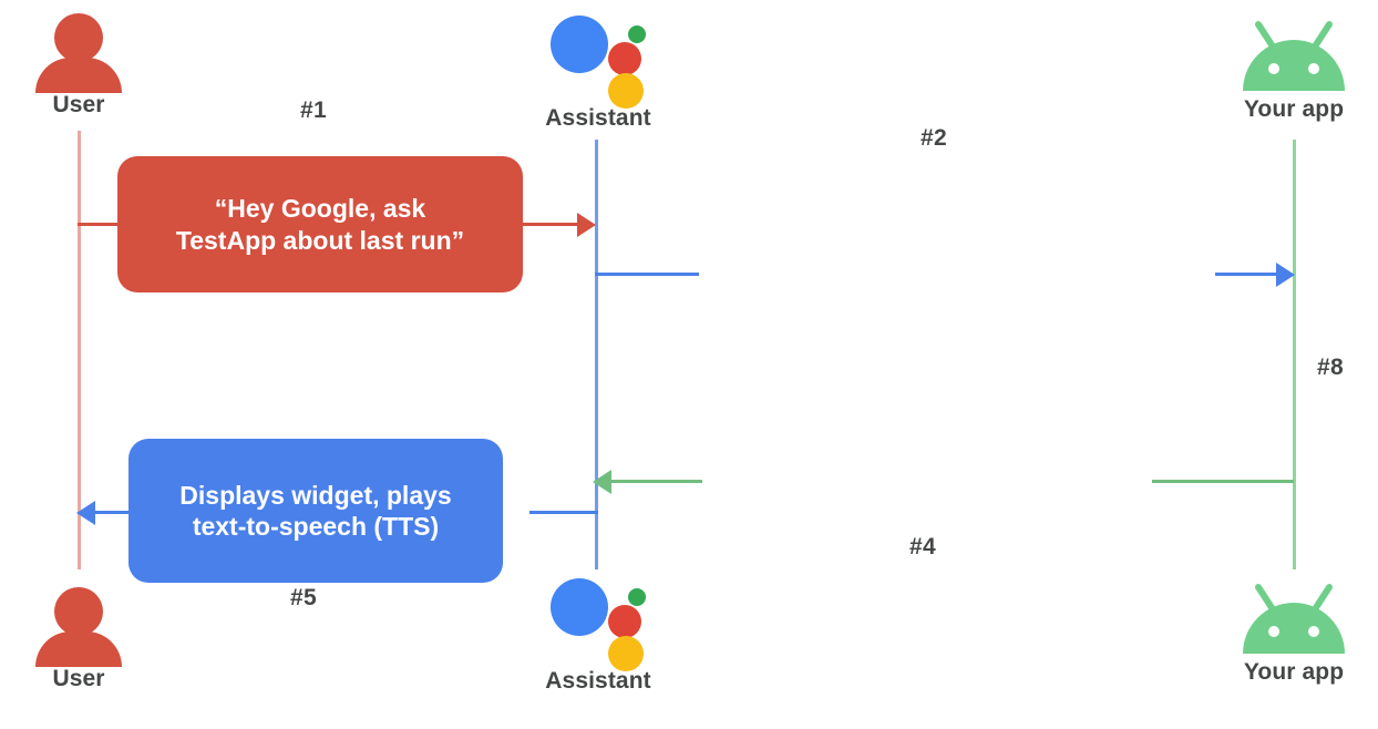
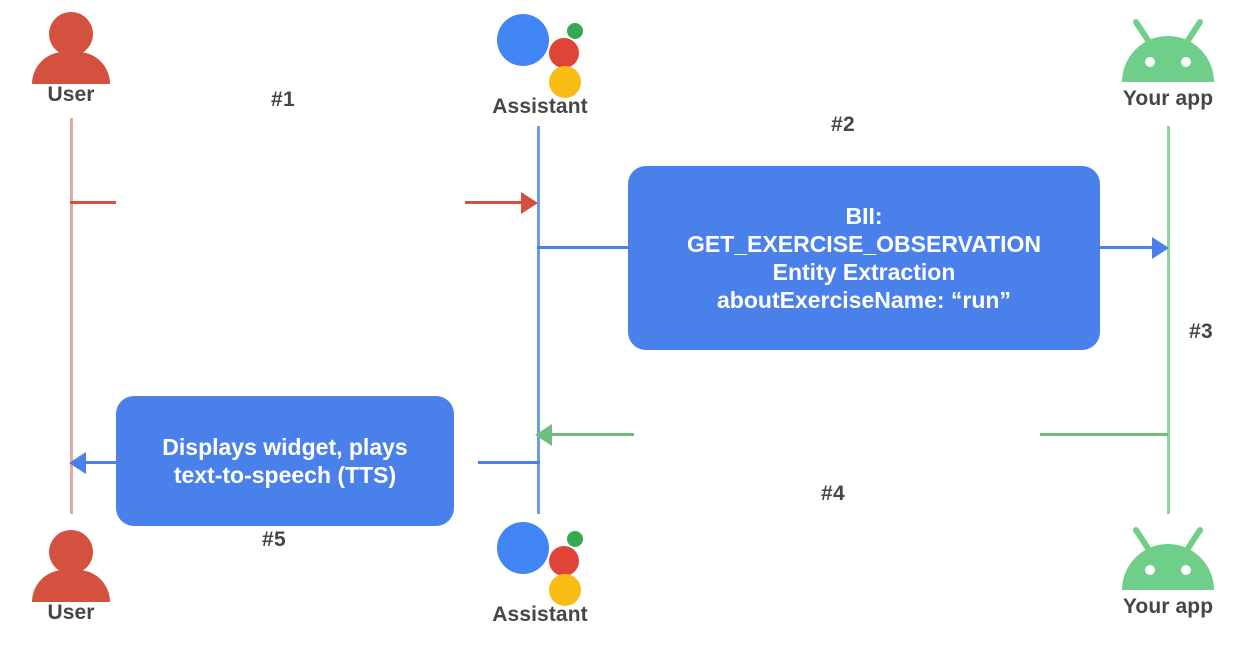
  User
  Assistant
  Your app
- “Hey Google, ask
- TestApp about last run”
  #1
+ BII:
+ GET_EXERCISE_OBSERVATION
+ Entity Extraction
+ aboutExerciseName: “run”
  #2
- #8
+ #3
  #4
  Displays widget, plays
  text-to-speech (TTS)
  #5
  User
  Assistant
  Your app
